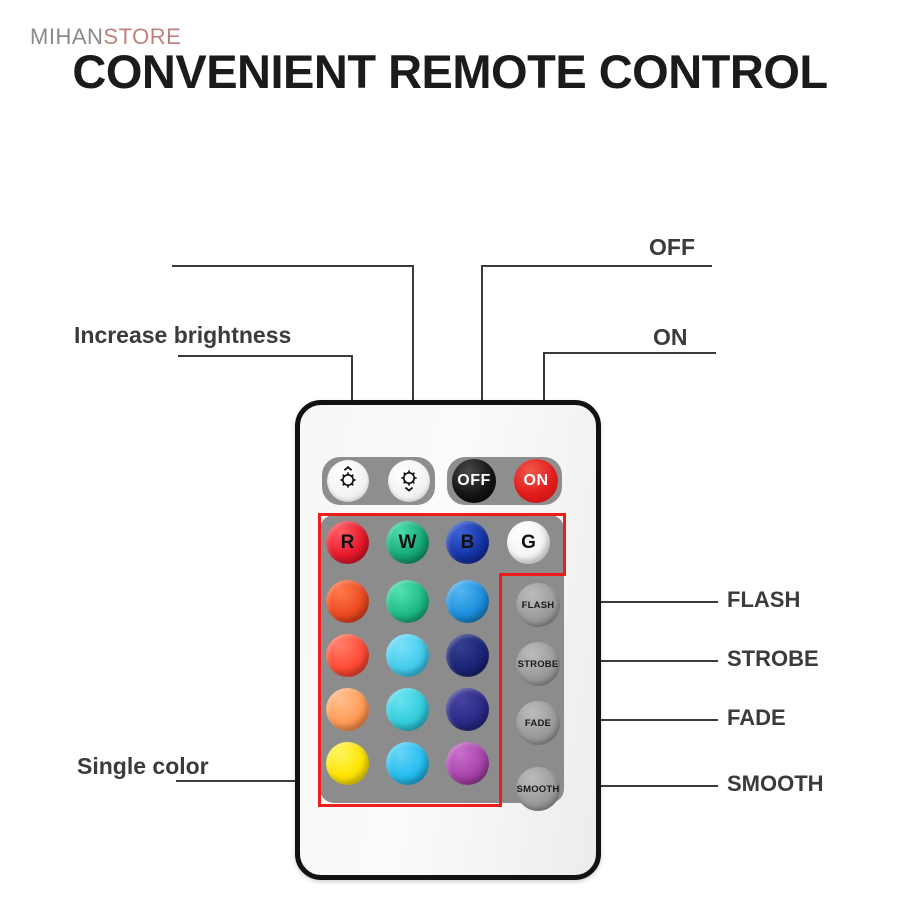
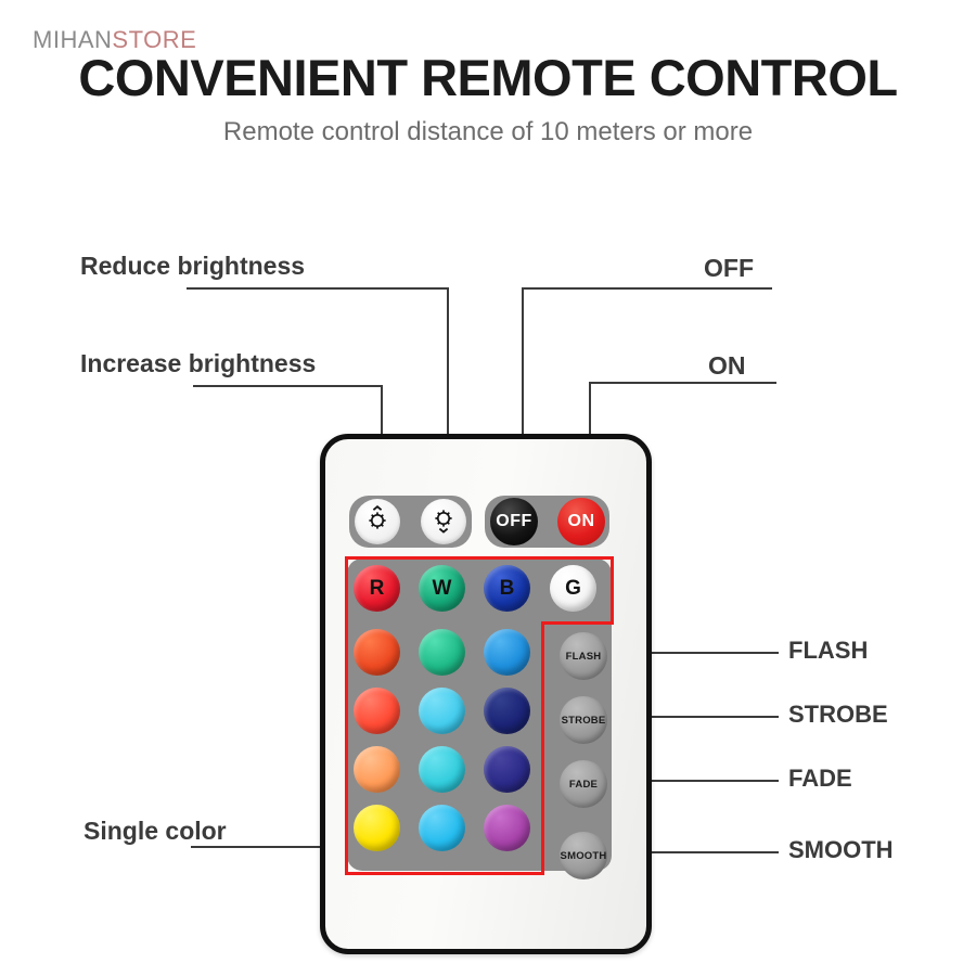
  MIHANSTORE
  CONVENIENT REMOTE CONTROL
+ Remote control distance of 10 meters or more
+ Reduce brightness
  Increase brightness
  OFF
  ON
  Single color
  FLASH
  STROBE
  FADE
  SMOOTH
  OFF
  ON
  R
  W
  B
  G
  FLASH
  STROBE
  FADE
  SMOOTH
